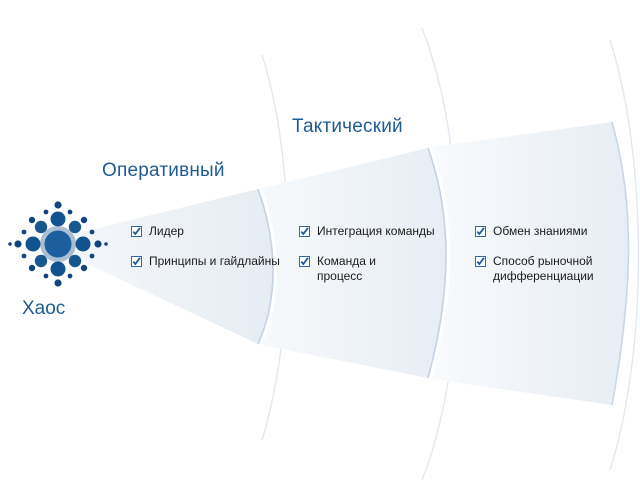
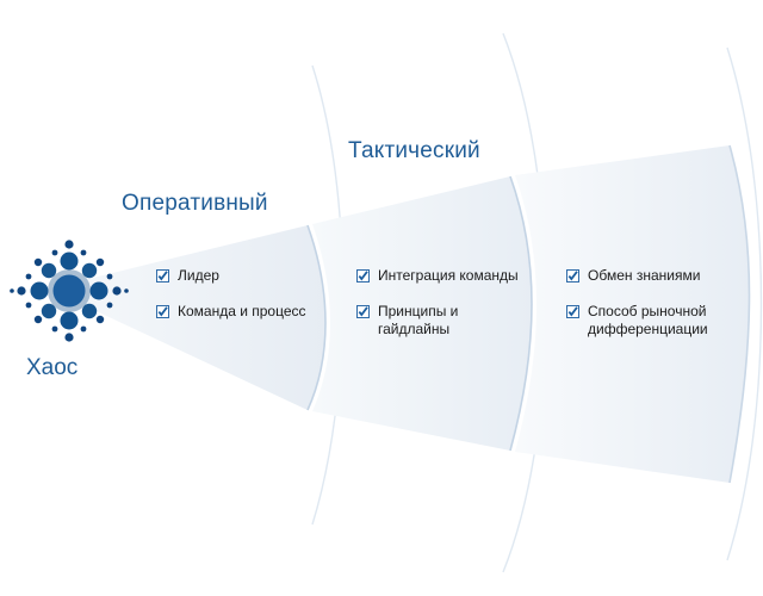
  Хаос
  Оперативный
  Тактический
  Лидер
- Принципы и гайдлайны
+ Команда и процесс
  Интеграция команды
- Команда и процесс
+ Принципы и гайдлайны
  Обмен знаниями
  Способ рыночной дифференциации
